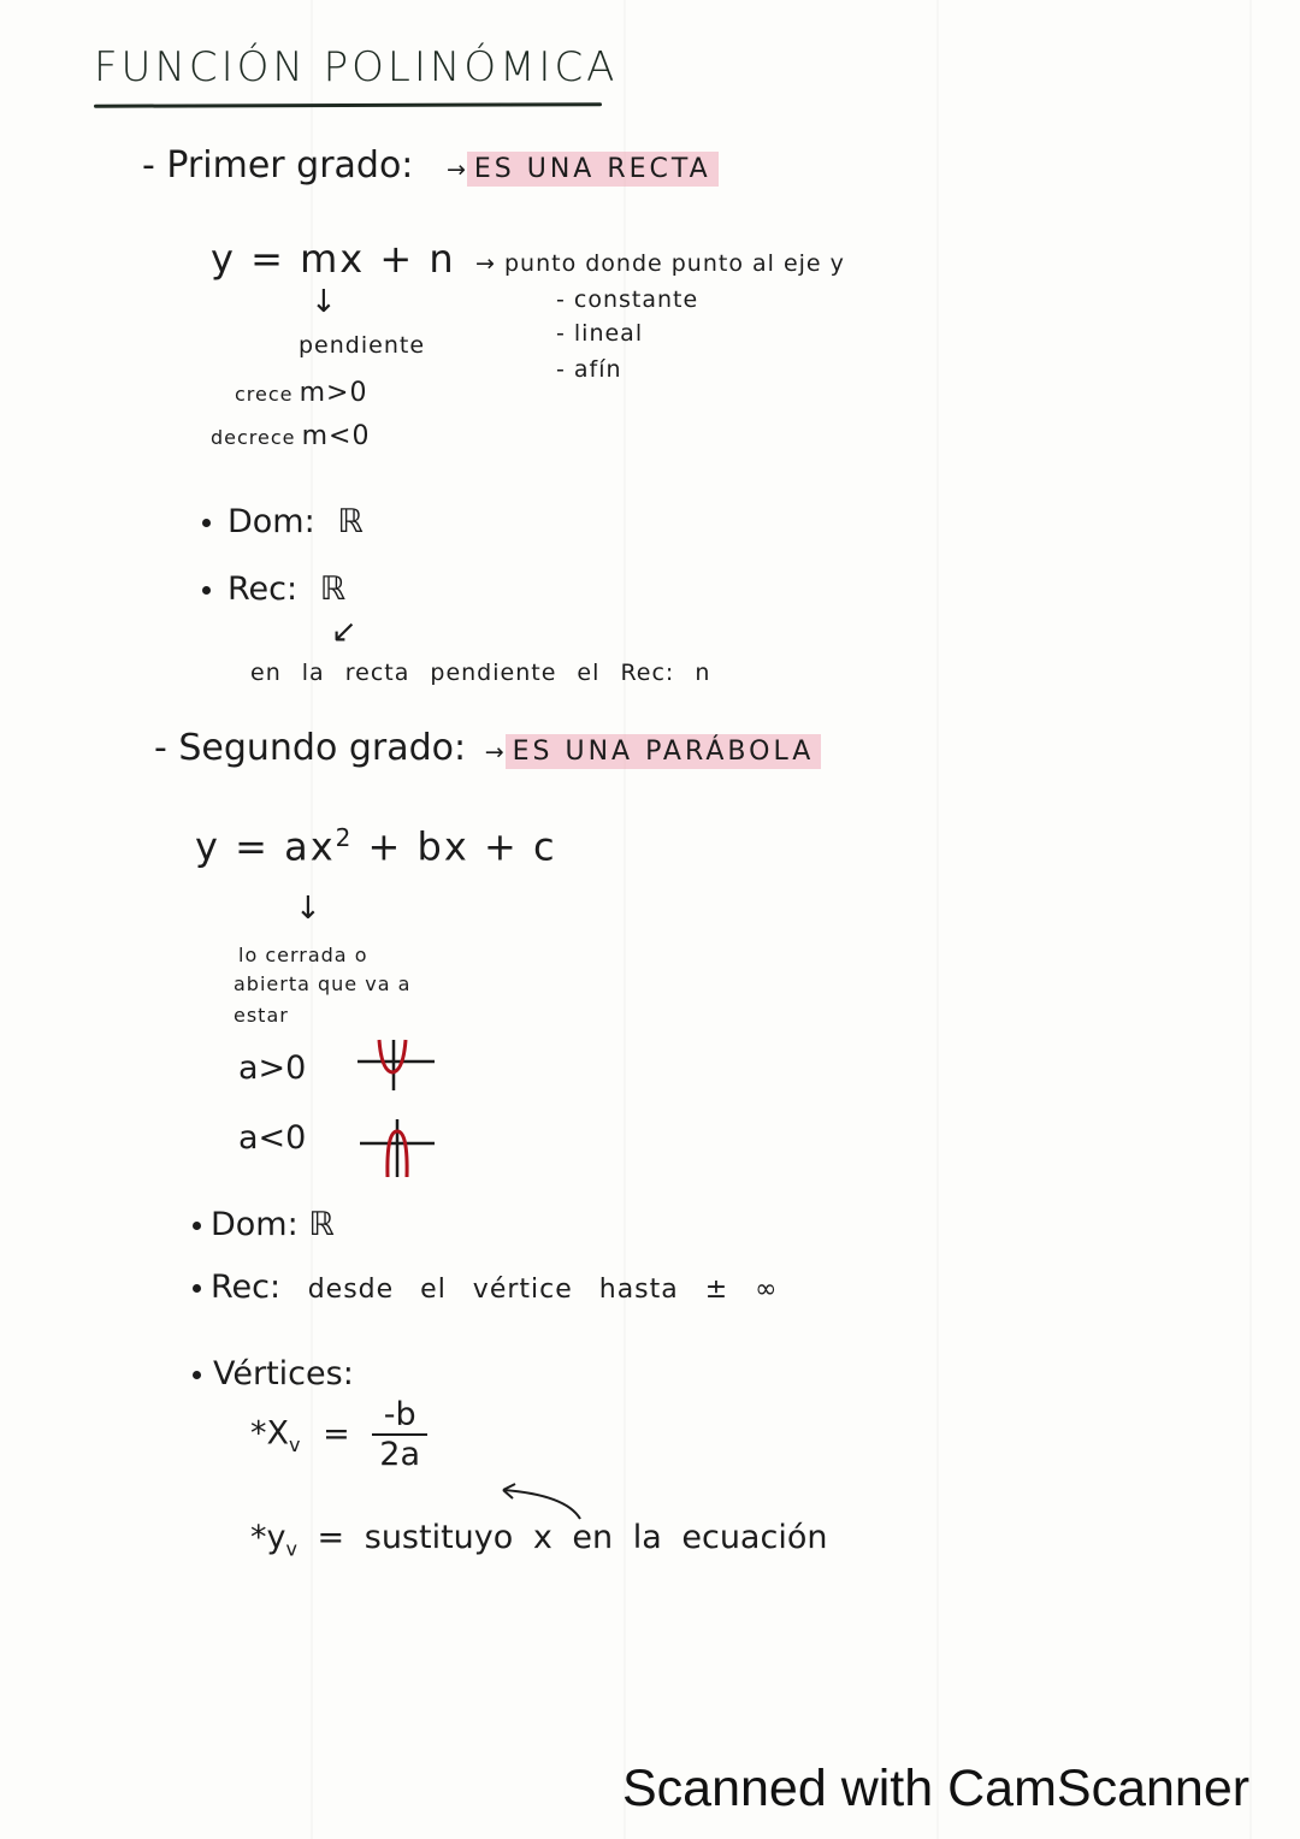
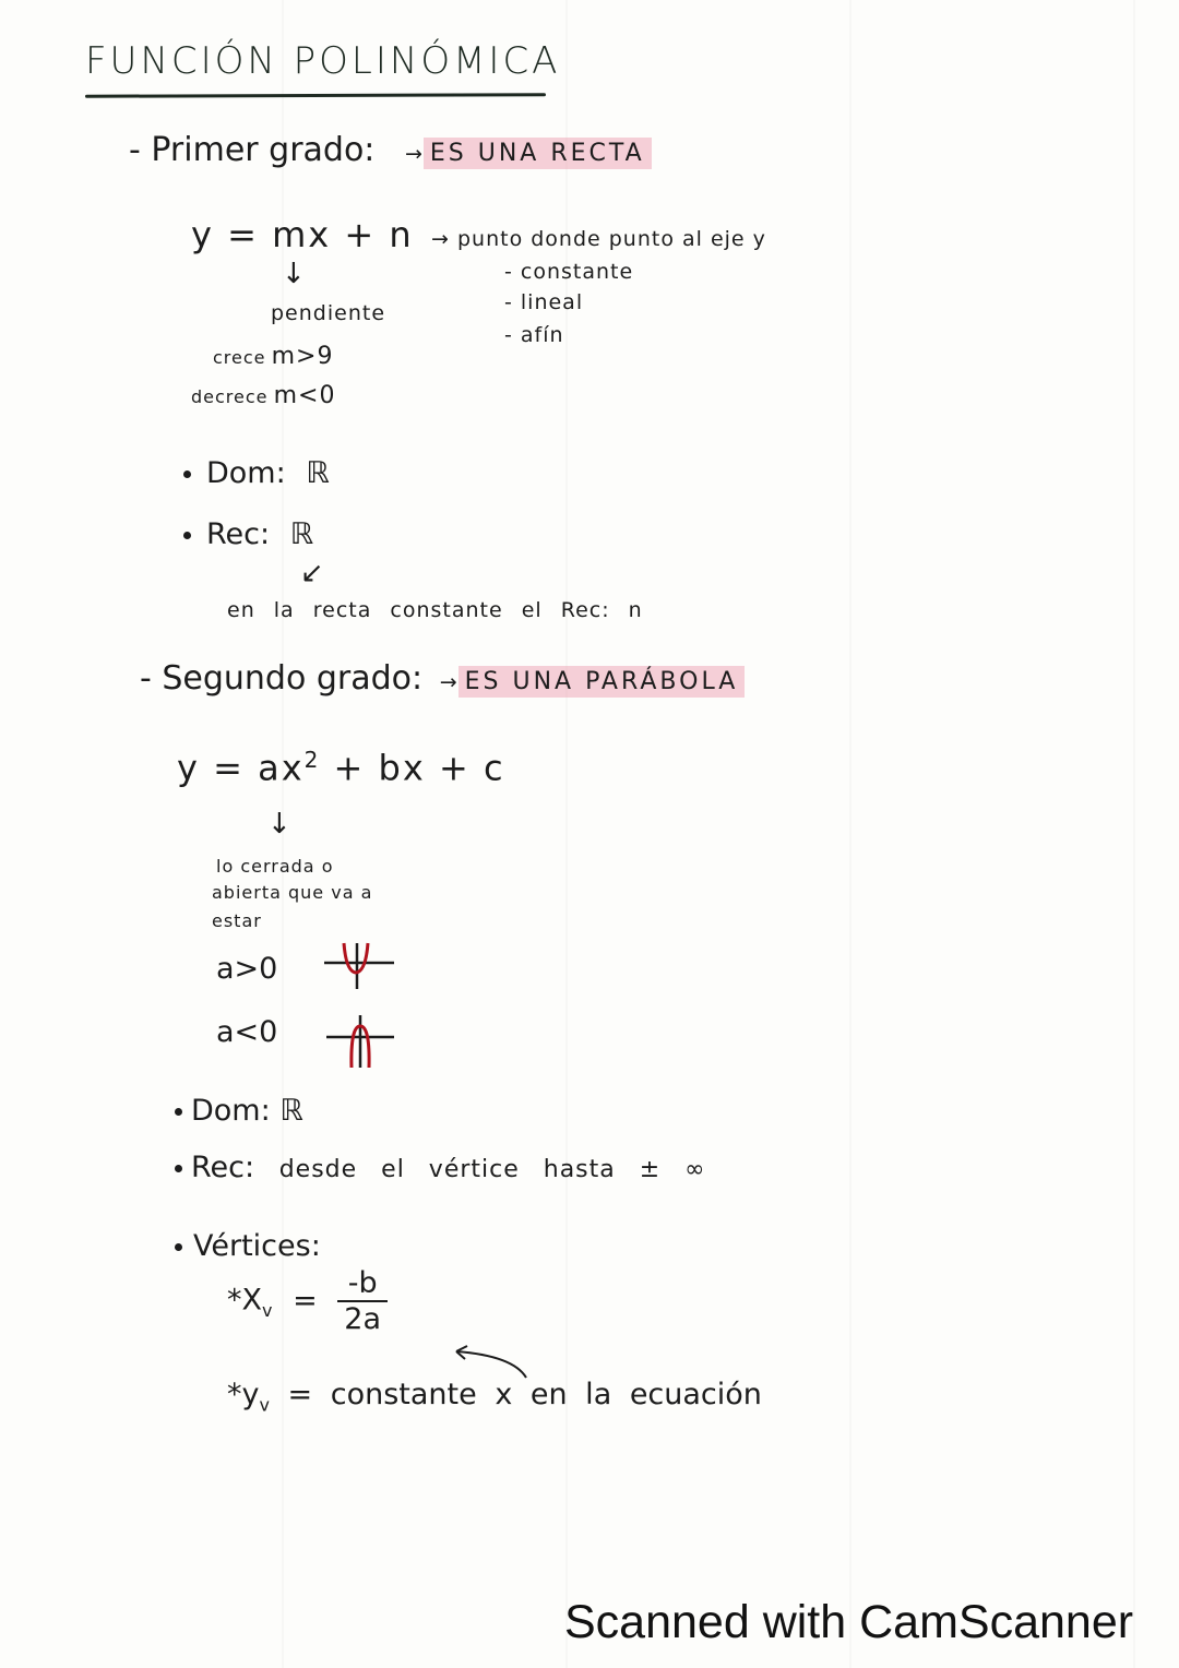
  FUNCIÓN POLINÓMICA
  - Primer grado: → ES UNA RECTA
  y = mx + n
  → punto donde punto al eje y
  ↓
  pendiente
  - constante
  - lineal
  - afín
- crece m>0
+ crece m>9
  decrece m<0
  Dom: ℝ
  Rec: ℝ
  ↙
- en la recta pendiente el Rec: n
+ en la recta constante el Rec: n
  - Segundo grado: → ES UNA PARÁBOLA
  y = ax2 + bx + c
  ↓
  lo cerrada o
  abierta que va a
  estar
  a>0
  a<0
  Dom: ℝ
  Rec: desde el vértice hasta ± ∞
  Vértices:
  *Xv =
  -b
  2a
- *yv = sustituyo x en la ecuación
+ *yv = constante x en la ecuación
  Scanned with CamScanner
